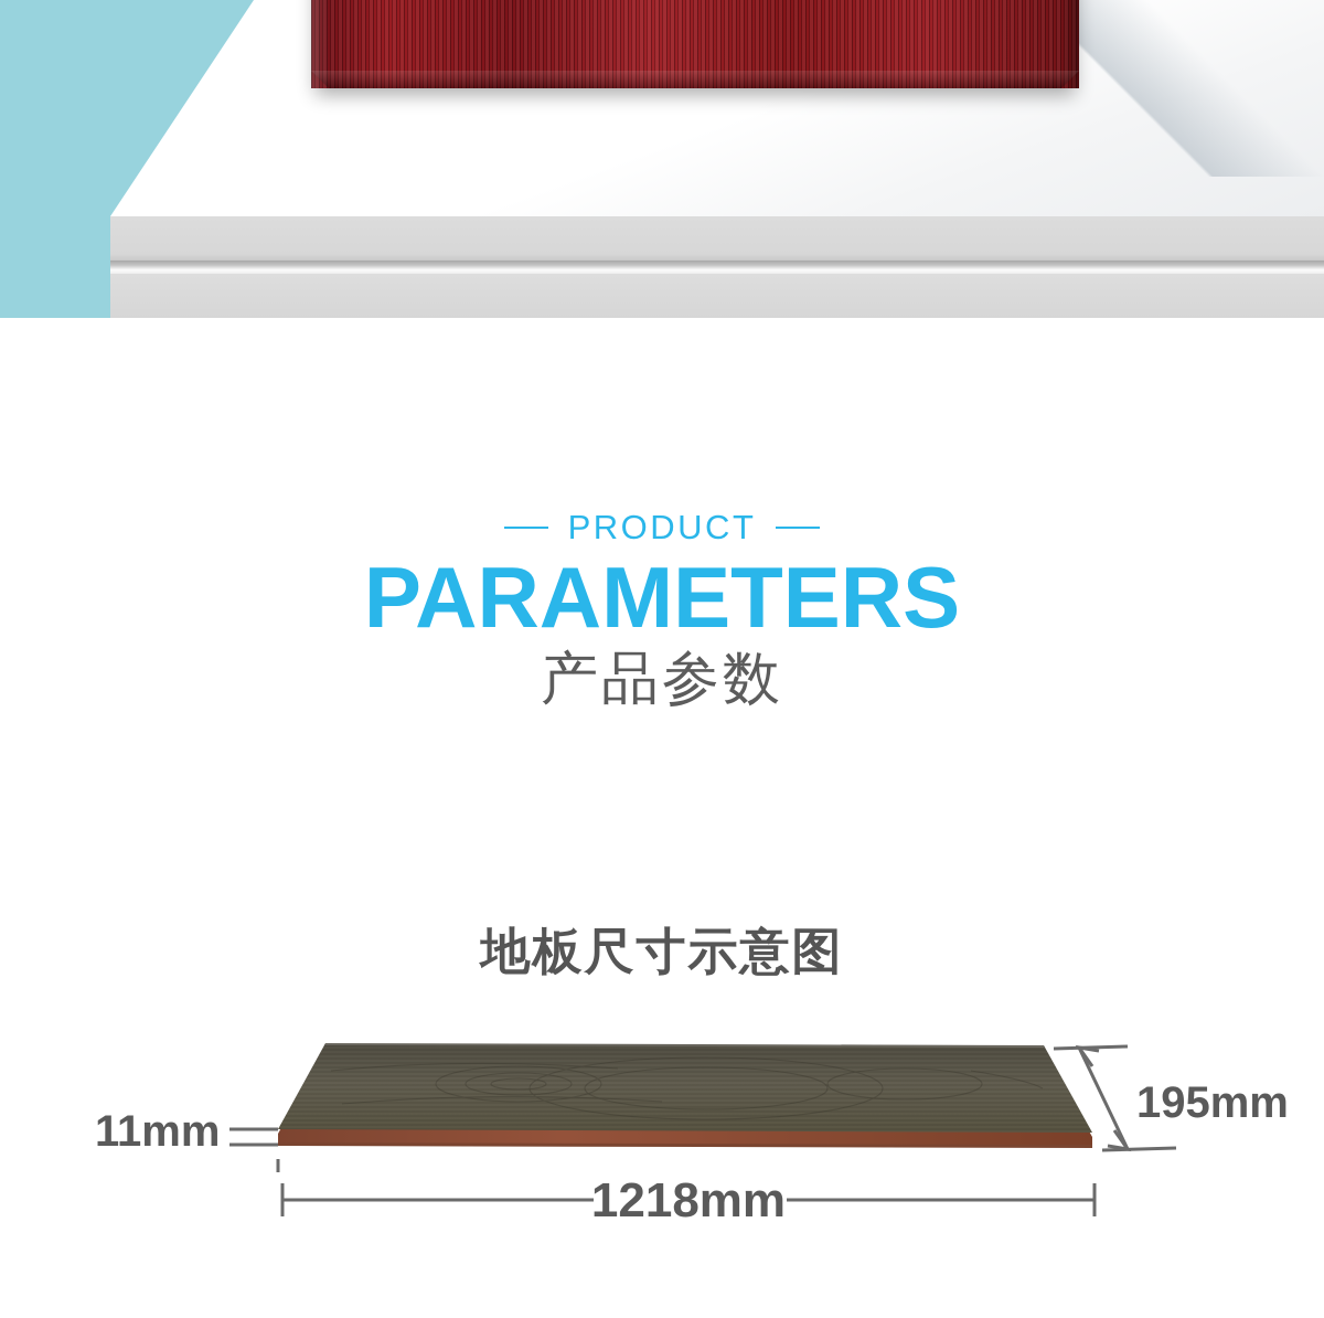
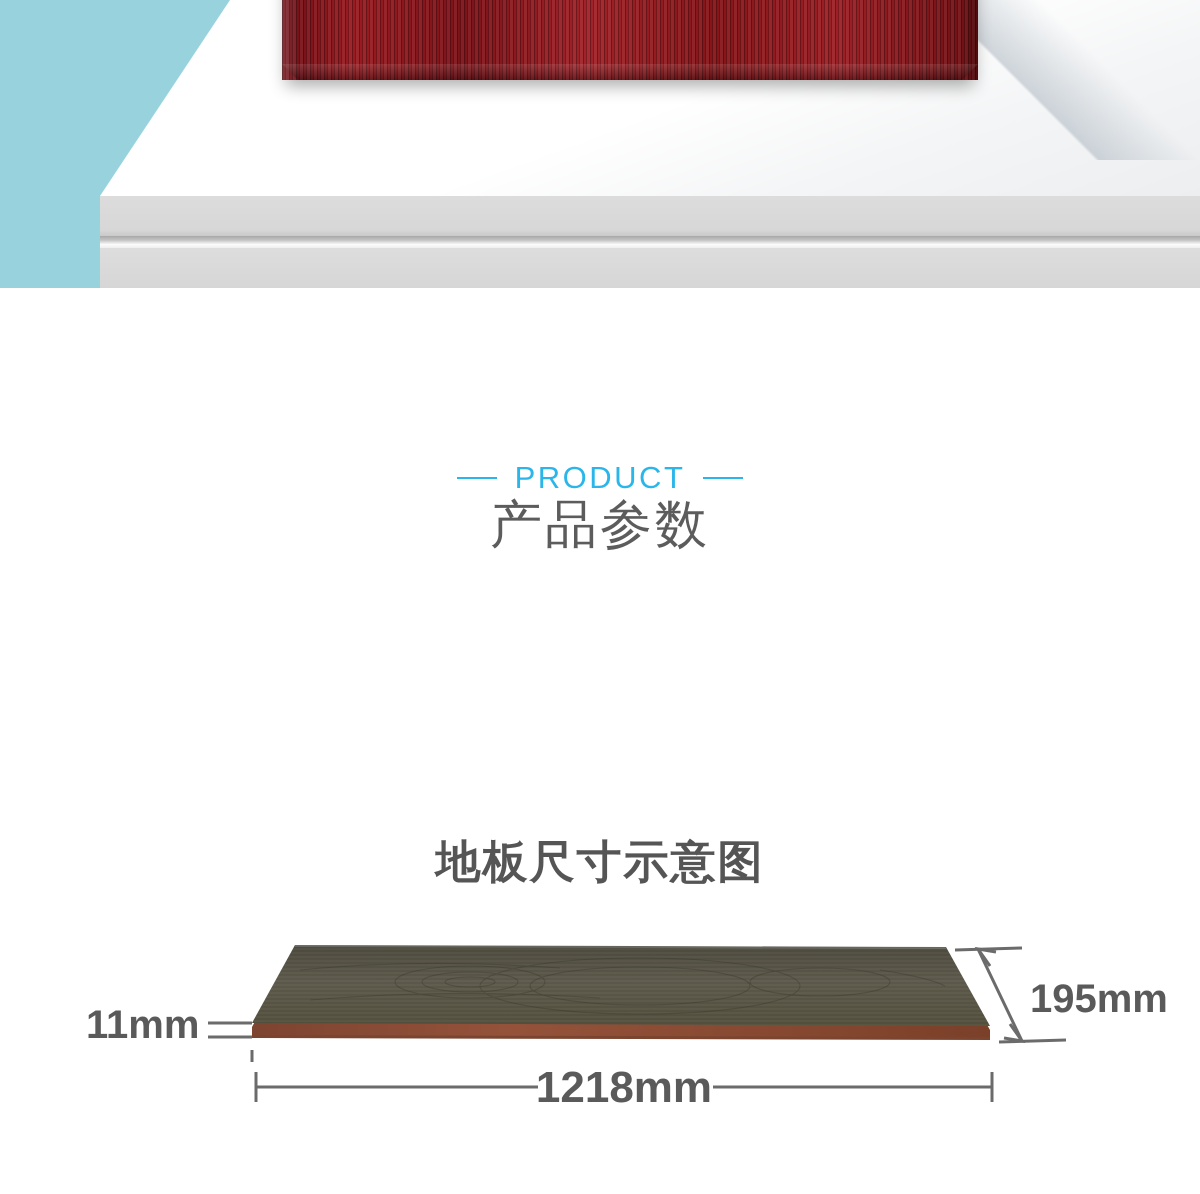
  PRODUCT
- PARAMETERS
  产品参数
  地板尺寸示意图
  11mm
  195mm
  1218mm
